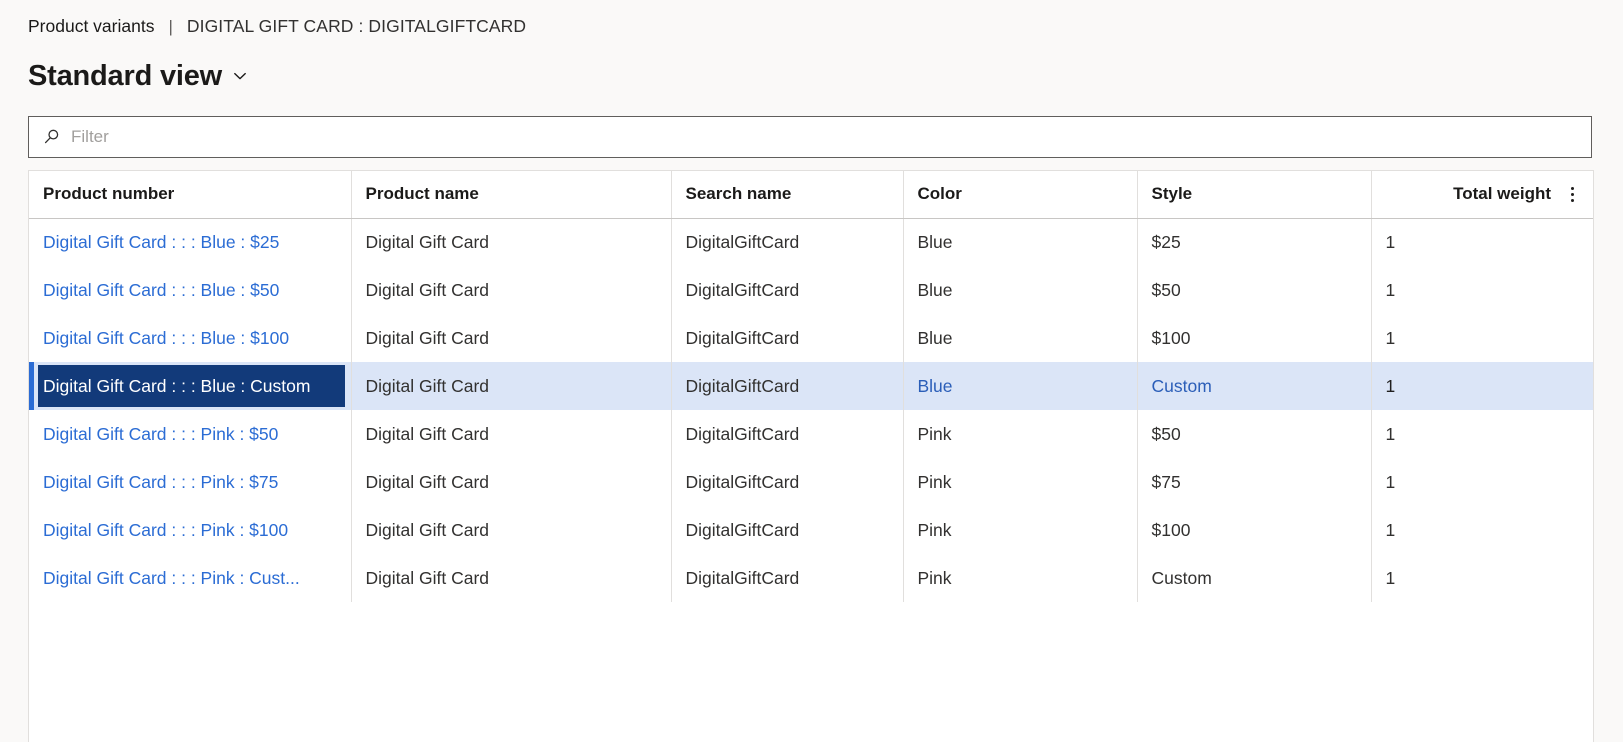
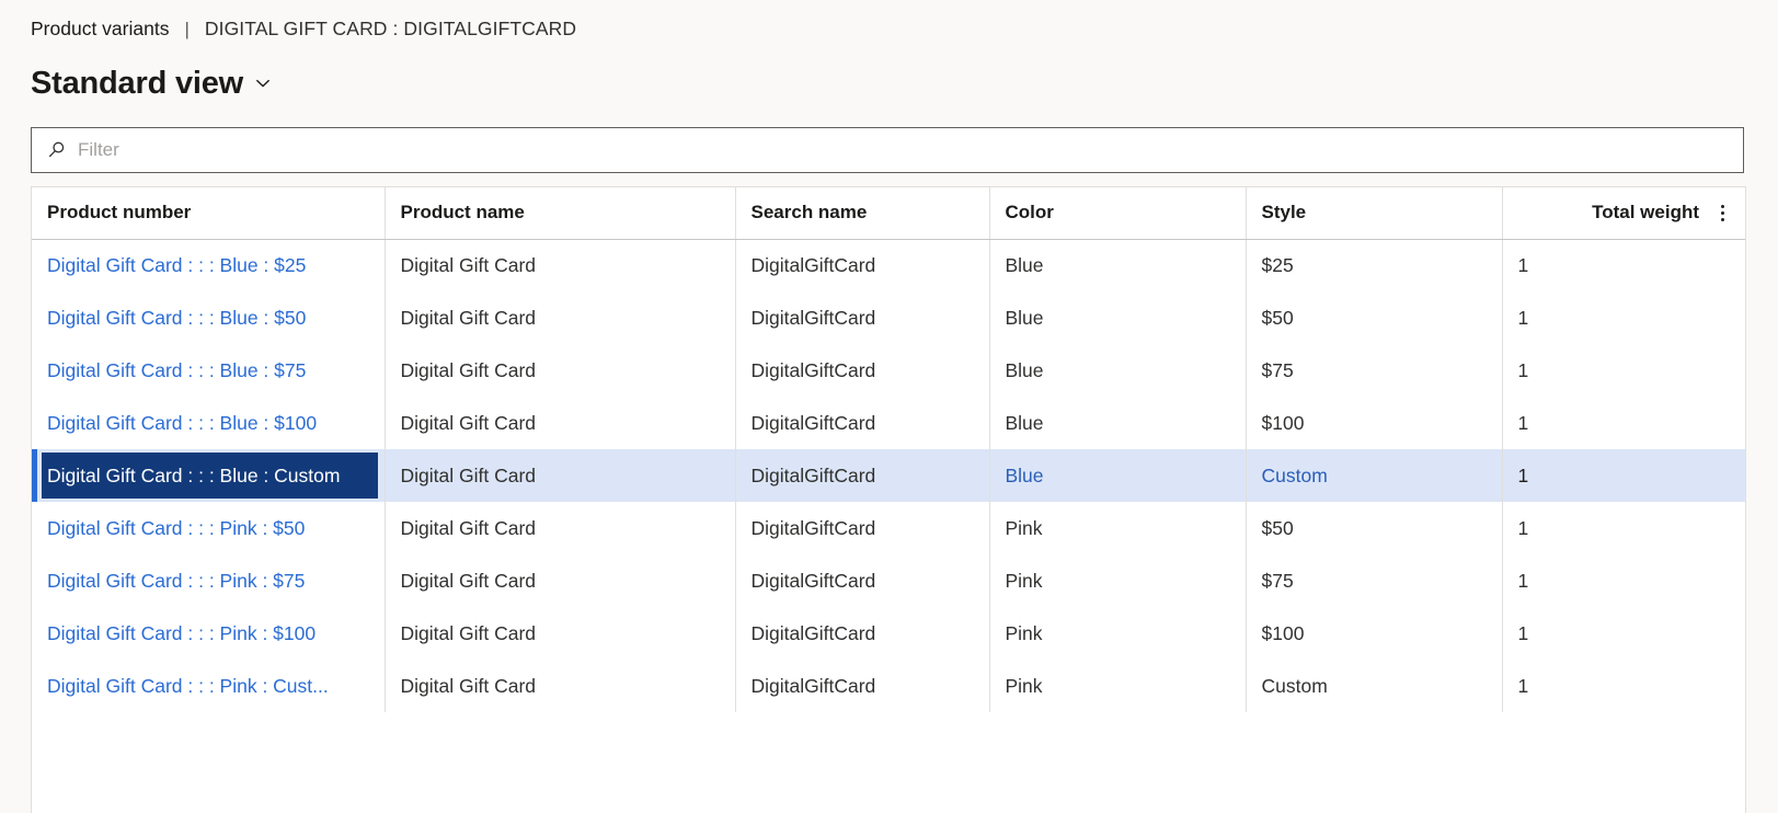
  Product variants
  |
  DIGITAL GIFT CARD : DIGITALGIFTCARD
  Standard view
  Filter
  Product number	Product name	Search name	Color	Style	Total weight
  Digital Gift Card : : : Blue : $25	Digital Gift Card	DigitalGiftCard	Blue	$25	1
  Digital Gift Card : : : Blue : $50	Digital Gift Card	DigitalGiftCard	Blue	$50	1
+ Digital Gift Card : : : Blue : $75	Digital Gift Card	DigitalGiftCard	Blue	$75	1
  Digital Gift Card : : : Blue : $100	Digital Gift Card	DigitalGiftCard	Blue	$100	1
  Digital Gift Card : : : Blue : Custom	Digital Gift Card	DigitalGiftCard	Blue	Custom	1
  Digital Gift Card : : : Pink : $50	Digital Gift Card	DigitalGiftCard	Pink	$50	1
  Digital Gift Card : : : Pink : $75	Digital Gift Card	DigitalGiftCard	Pink	$75	1
  Digital Gift Card : : : Pink : $100	Digital Gift Card	DigitalGiftCard	Pink	$100	1
  Digital Gift Card : : : Pink : Cust...	Digital Gift Card	DigitalGiftCard	Pink	Custom	1
